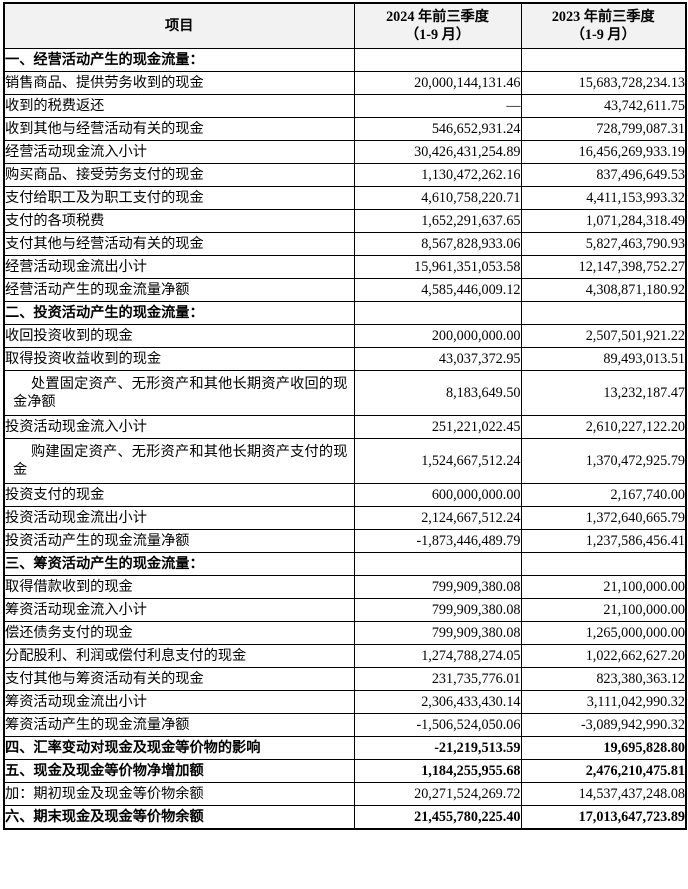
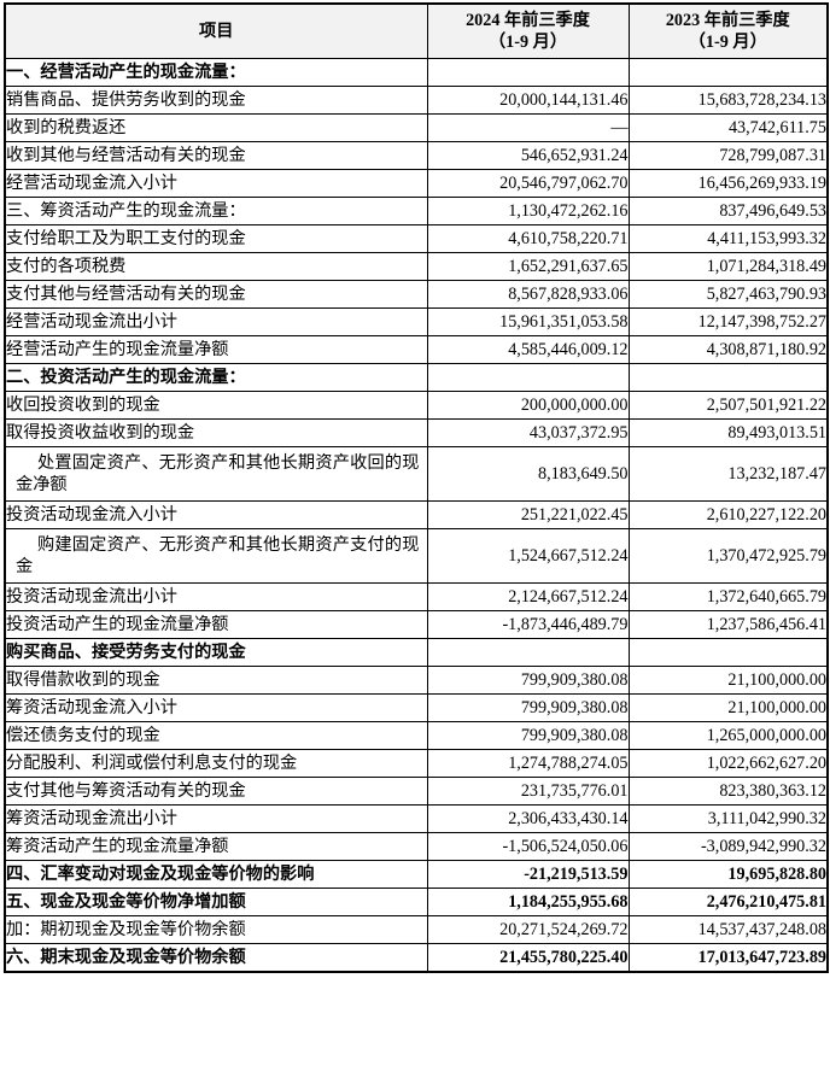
  项目	2024 年前三季度 （1-9 月）	2023 年前三季度 （1-9 月）
  一、经营活动产生的现金流量：
  销售商品、提供劳务收到的现金	20,000,144,131.46	15,683,728,234.13
  收到的税费返还	—	43,742,611.75
  收到其他与经营活动有关的现金	546,652,931.24	728,799,087.31
- 经营活动现金流入小计	30,426,431,254.89	16,456,269,933.19
+ 经营活动现金流入小计	20,546,797,062.70	16,456,269,933.19
- 购买商品、接受劳务支付的现金	1,130,472,262.16	837,496,649.53
+ 三、筹资活动产生的现金流量：	1,130,472,262.16	837,496,649.53
  支付给职工及为职工支付的现金	4,610,758,220.71	4,411,153,993.32
  支付的各项税费	1,652,291,637.65	1,071,284,318.49
  支付其他与经营活动有关的现金	8,567,828,933.06	5,827,463,790.93
  经营活动现金流出小计	15,961,351,053.58	12,147,398,752.27
  经营活动产生的现金流量净额	4,585,446,009.12	4,308,871,180.92
  二、投资活动产生的现金流量：
  收回投资收到的现金	200,000,000.00	2,507,501,921.22
  取得投资收益收到的现金	43,037,372.95	89,493,013.51
  处置固定资产、无形资产和其他长期资产收回的现金净额	8,183,649.50	13,232,187.47
  投资活动现金流入小计	251,221,022.45	2,610,227,122.20
  购建固定资产、无形资产和其他长期资产支付的现金	1,524,667,512.24	1,370,472,925.79
- 投资支付的现金	600,000,000.00	2,167,740.00
  投资活动现金流出小计	2,124,667,512.24	1,372,640,665.79
  投资活动产生的现金流量净额	-1,873,446,489.79	1,237,586,456.41
- 三、筹资活动产生的现金流量：
+ 购买商品、接受劳务支付的现金
  取得借款收到的现金	799,909,380.08	21,100,000.00
  筹资活动现金流入小计	799,909,380.08	21,100,000.00
  偿还债务支付的现金	799,909,380.08	1,265,000,000.00
  分配股利、利润或偿付利息支付的现金	1,274,788,274.05	1,022,662,627.20
  支付其他与筹资活动有关的现金	231,735,776.01	823,380,363.12
  筹资活动现金流出小计	2,306,433,430.14	3,111,042,990.32
  筹资活动产生的现金流量净额	-1,506,524,050.06	-3,089,942,990.32
  四、汇率变动对现金及现金等价物的影响	-21,219,513.59	19,695,828.80
  五、现金及现金等价物净增加额	1,184,255,955.68	2,476,210,475.81
  加：期初现金及现金等价物余额	20,271,524,269.72	14,537,437,248.08
  六、期末现金及现金等价物余额	21,455,780,225.40	17,013,647,723.89
